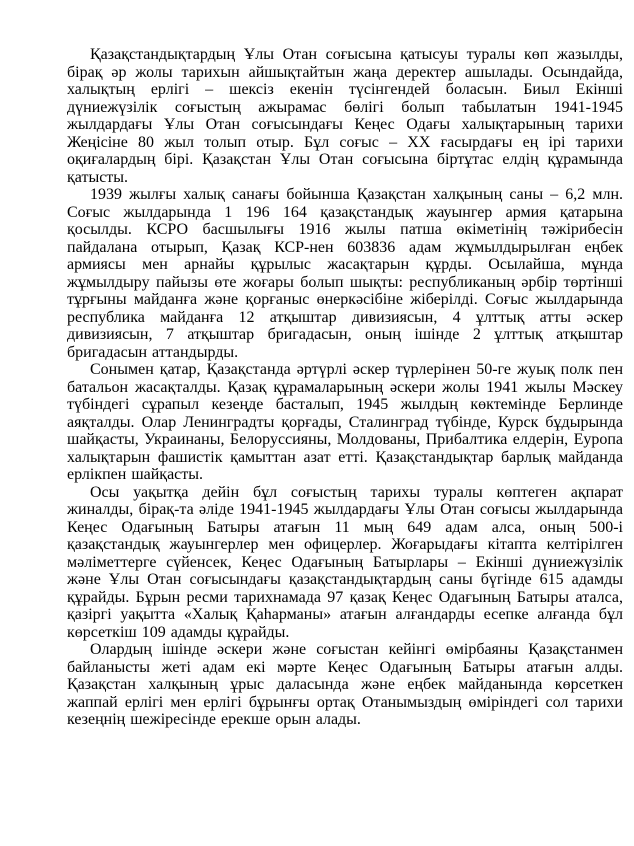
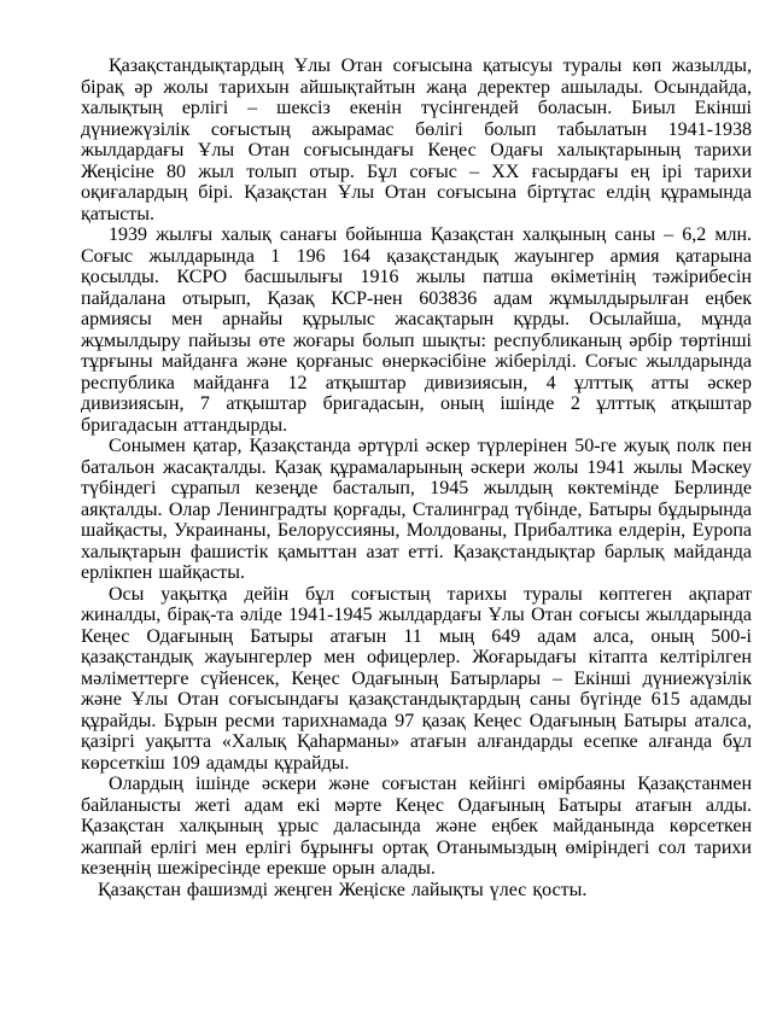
- Қазақстандықтардың Ұлы Отан соғысына қатысуы туралы көп жазылды, бірақ әр жолы тарихын айшықтайтын жаңа деректер ашылады. Осындайда, халықтың ерлігі – шексіз екенін түсінгендей боласын. Биыл Екінші дүниежүзілік соғыстың ажырамас бөлігі болып табылатын 1941-1945 жылдардағы Ұлы Отан соғысындағы Кеңес Одағы халықтарының тарихи Жеңісіне 80 жыл толып отыр. Бұл соғыс – ХХ ғасырдағы ең ірі тарихи оқиғалардың бірі. Қазақстан Ұлы Отан соғысына біртұтас елдің құрамында қатысты.
+ Қазақстандықтардың Ұлы Отан соғысына қатысуы туралы көп жазылды, бірақ әр жолы тарихын айшықтайтын жаңа деректер ашылады. Осындайда, халықтың ерлігі – шексіз екенін түсінгендей боласын. Биыл Екінші дүниежүзілік соғыстың ажырамас бөлігі болып табылатын 1941-1938 жылдардағы Ұлы Отан соғысындағы Кеңес Одағы халықтарының тарихи Жеңісіне 80 жыл толып отыр. Бұл соғыс – ХХ ғасырдағы ең ірі тарихи оқиғалардың бірі. Қазақстан Ұлы Отан соғысына біртұтас елдің құрамында қатысты.
  1939 жылғы халық санағы бойынша Қазақстан халқының саны – 6,2 млн. Соғыс жылдарында 1 196 164 қазақстандық жауынгер армия қатарына қосылды. КСРО басшылығы 1916 жылы патша өкіметінің тәжірибесін пайдалана отырып, Қазақ КСР-нен 603836 адам жұмылдырылған еңбек армиясы мен арнайы құрылыс жасақтарын құрды. Осылайша, мұнда жұмылдыру пайызы өте жоғары болып шықты: республиканың әрбір төртінші тұрғыны майданға және қорғаныс өнеркәсібіне жіберілді. Соғыс жылдарында республика майданға 12 атқыштар дивизиясын, 4 ұлттық атты әскер дивизиясын, 7 атқыштар бригадасын, оның ішінде 2 ұлттық атқыштар бригадасын аттандырды.
- Сонымен қатар, Қазақстанда әртүрлі әскер түрлерінен 50-ге жуық полк пен батальон жасақталды. Қазақ құрамаларының әскери жолы 1941 жылы Мәскеу түбіндегі сұрапыл кезеңде басталып, 1945 жылдың көктемінде Берлинде аяқталды. Олар Ленинградты қорғады, Сталинград түбінде, Курск бұдырында шайқасты, Украинаны, Белоруссияны, Молдованы, Прибалтика елдерін, Еуропа халықтарын фашистік қамыттан азат етті. Қазақстандықтар барлық майданда ерлікпен шайқасты.
+ Сонымен қатар, Қазақстанда әртүрлі әскер түрлерінен 50-ге жуық полк пен батальон жасақталды. Қазақ құрамаларының әскери жолы 1941 жылы Мәскеу түбіндегі сұрапыл кезеңде басталып, 1945 жылдың көктемінде Берлинде аяқталды. Олар Ленинградты қорғады, Сталинград түбінде, Батыры бұдырында шайқасты, Украинаны, Белоруссияны, Молдованы, Прибалтика елдерін, Еуропа халықтарын фашистік қамыттан азат етті. Қазақстандықтар барлық майданда ерлікпен шайқасты.
  Осы уақытқа дейін бұл соғыстың тарихы туралы көптеген ақпарат жиналды, бірақ-та әліде 1941-1945 жылдардағы Ұлы Отан соғысы жылдарында Кеңес Одағының Батыры атағын 11 мың 649 адам алса, оның 500-і қазақстандық жауынгерлер мен офицерлер. Жоғарыдағы кітапта келтірілген мәліметтерге сүйенсек, Кеңес Одағының Батырлары – Екінші дүниежүзілік және Ұлы Отан соғысындағы қазақстандықтардың саны бүгінде 615 адамды құрайды. Бұрын ресми тарихнамада 97 қазақ Кеңес Одағының Батыры аталса, қазіргі уақытта «Халық Қаһарманы» атағын алғандарды есепке алғанда бұл көрсеткіш 109 адамды құрайды.
  Олардың ішінде әскери және соғыстан кейінгі өмірбаяны Қазақстанмен байланысты жеті адам екі мәрте Кеңес Одағының Батыры атағын алды. Қазақстан халқының ұрыс даласында және еңбек майданында көрсеткен жаппай ерлігі мен ерлігі бұрынғы ортақ Отанымыздың өміріндегі сол тарихи кезеңнің шежіресінде ерекше орын алады.
+ Қазақстан фашизмді жеңген Жеңіске лайықты үлес қосты.
